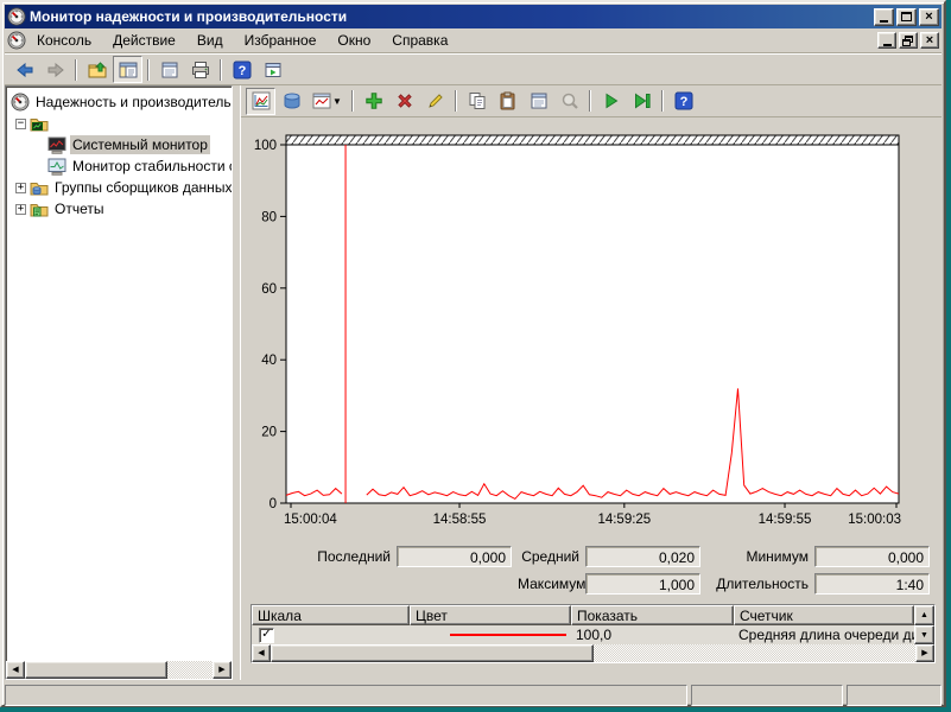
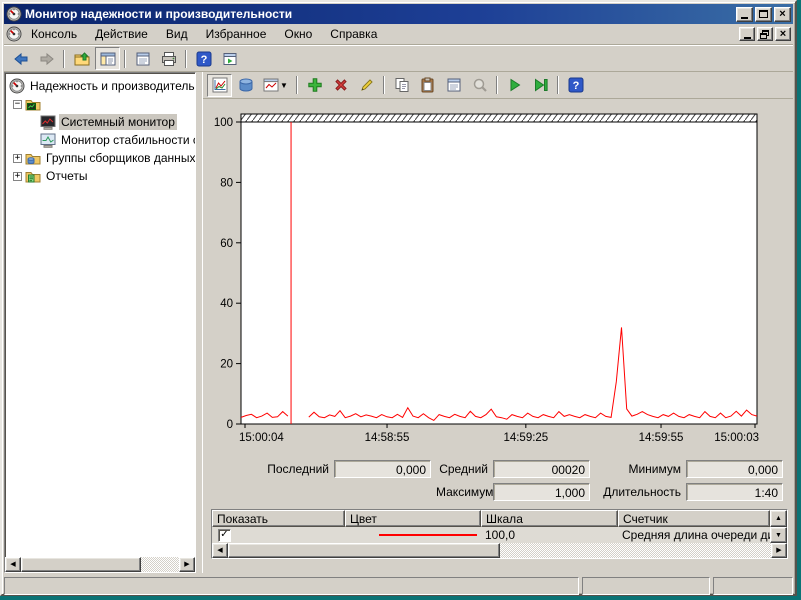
  Монитор надежности и производительности
  ×
  Консоль
  Действие
  Вид
  Избранное
  Окно
  Справка
  ×
  ?
  Надежность и производитель
  −
  Системный монитор
  Монитор стабильности
  +
  Группы сборщиков данных
  +
  Отчеты
  ▼
  ?
  100
  80
  60
  40
  20
  0
  15:00:04
  14:58:55
  14:59:25
  14:59:55
  15:00:03
  Последний
  0,000
  Средний
- 0,020
+ 00020
  Минимум
  0,000
  Максимум
  1,000
  Длительность
  1:40
- Шкала
+ Показать
  Цвет
- Показать
+ Шкала
  Счетчик
  ✓
  100,0
  Средняя длина очереди д
